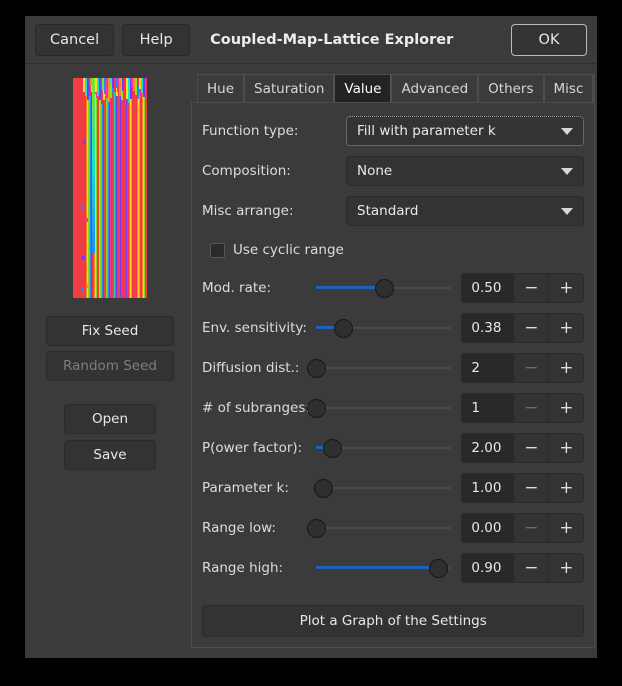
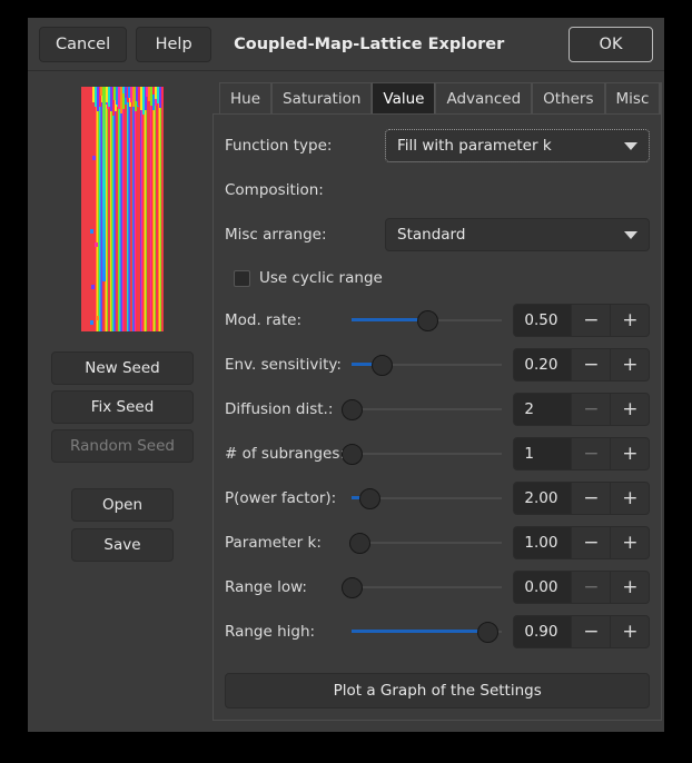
  Cancel
  Help
  Coupled-Map-Lattice Explorer
  OK
+ New Seed
  Fix Seed
  Random Seed
  Open
  Save
  Hue
  Saturation
  Value
  Advanced
  Others
  Misc
  Function type:
  Fill with parameter k
  Composition:
- None
  Misc arrange:
  Standard
  Use cyclic range
  Mod. rate:
  0.50
  −
  +
  Env. sensitivity:
- 0.38
+ 0.20
  −
  +
  Diffusion dist.:
  2
  −
  +
  # of subranges
  1
  −
  +
  P(ower factor):
  2.00
  −
  +
  Parameter k:
  1.00
  −
  +
  Range low:
  0.00
  −
  +
  Range high:
  0.90
  −
  +
  Plot a Graph of the Settings
